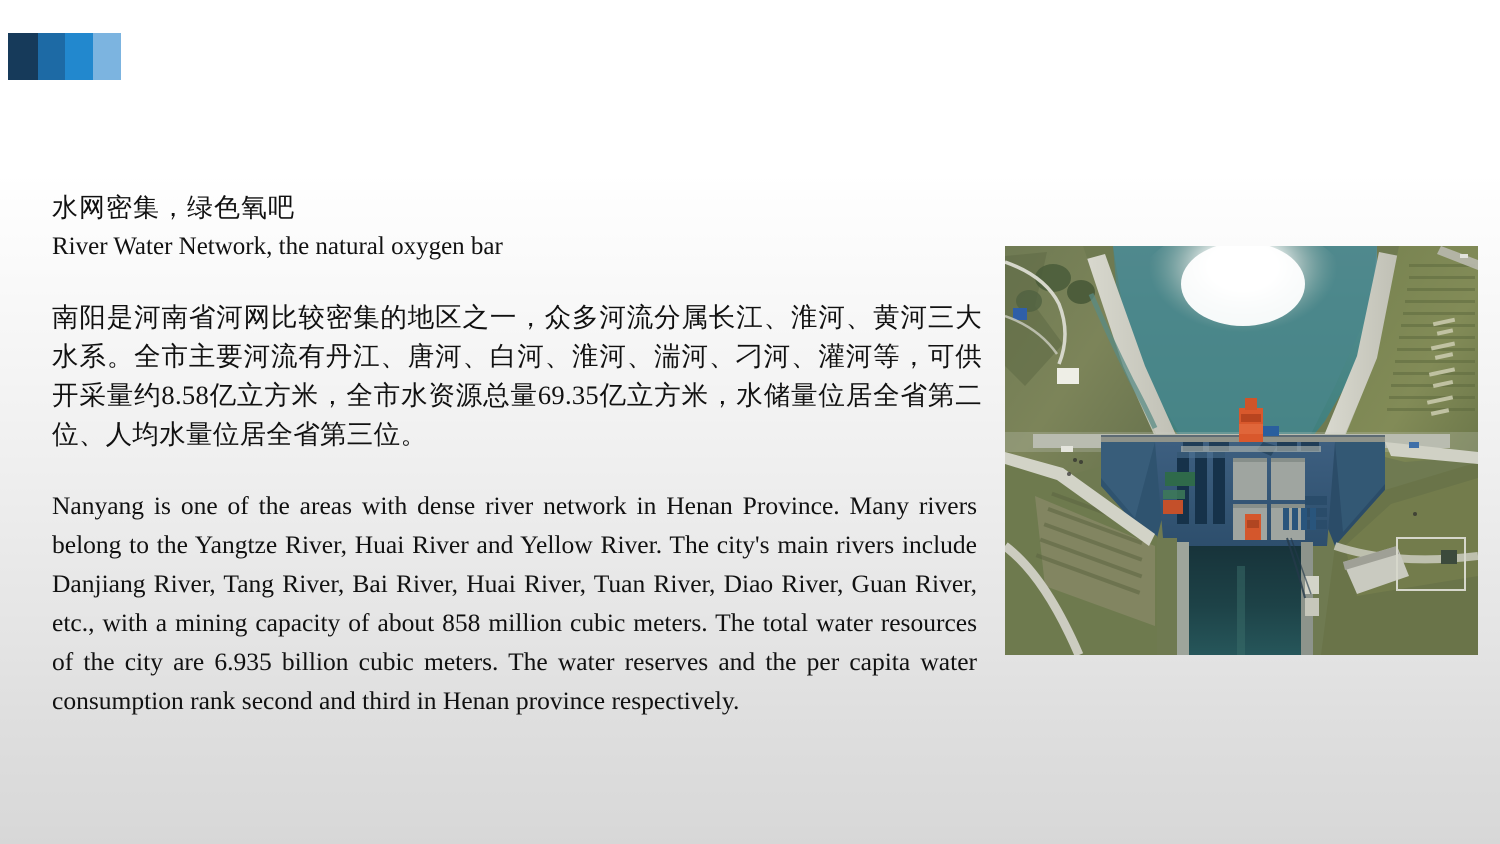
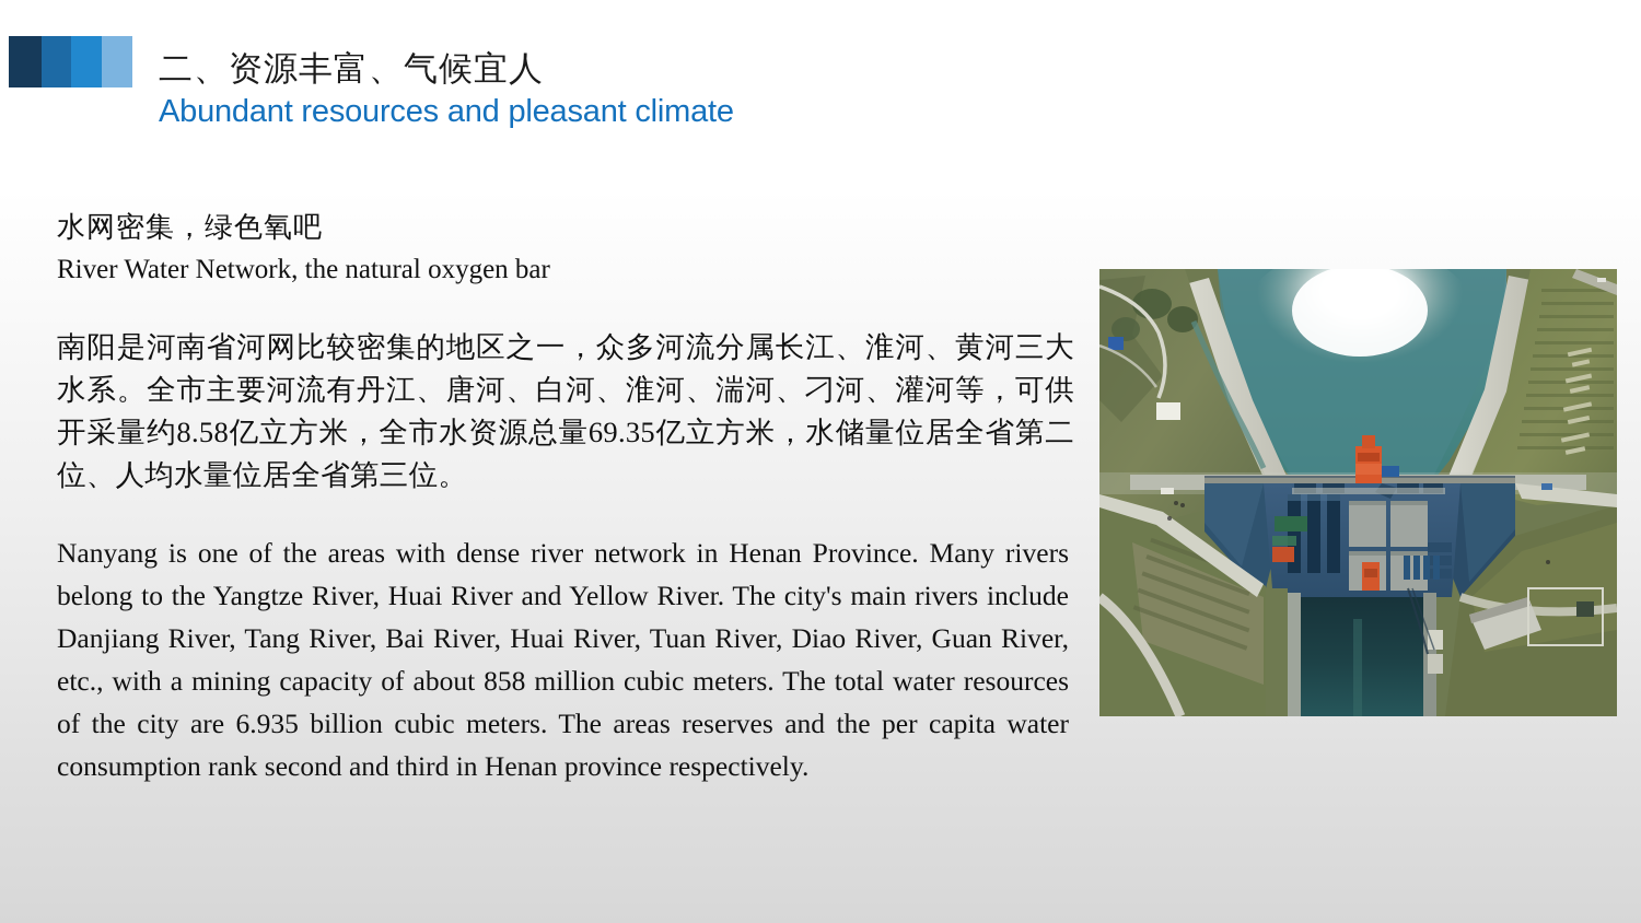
+ 二、资源丰富、气候宜人
+ Abundant resources and pleasant climate
  水网密集，绿色氧吧
  River Water Network, the natural oxygen bar
  南阳是河南省河网比较密集的地区之一，众多河流分属长江、淮河、黄河三大水系。全市主要河流有丹江、唐河、白河、淮河、湍河、刁河、灌河等，可供开采量约8.58亿立方米，全市水资源总量69.35亿立方米，水储量位居全省第二位、人均水量位居全省第三位。
- Nanyang is one of the areas with dense river network in Henan Province. Many rivers belong to the Yangtze River, Huai River and Yellow River. The city's main rivers include Danjiang River, Tang River, Bai River, Huai River, Tuan River, Diao River, Guan River, etc., with a mining capacity of about 858 million cubic meters. The total water resources of the city are 6.935 billion cubic meters. The water reserves and the per capita water consumption rank second and third in Henan province respectively.
+ Nanyang is one of the areas with dense river network in Henan Province. Many rivers belong to the Yangtze River, Huai River and Yellow River. The city's main rivers include Danjiang River, Tang River, Bai River, Huai River, Tuan River, Diao River, Guan River, etc., with a mining capacity of about 858 million cubic meters. The total water resources of the city are 6.935 billion cubic meters. The areas reserves and the per capita water consumption rank second and third in Henan province respectively.
